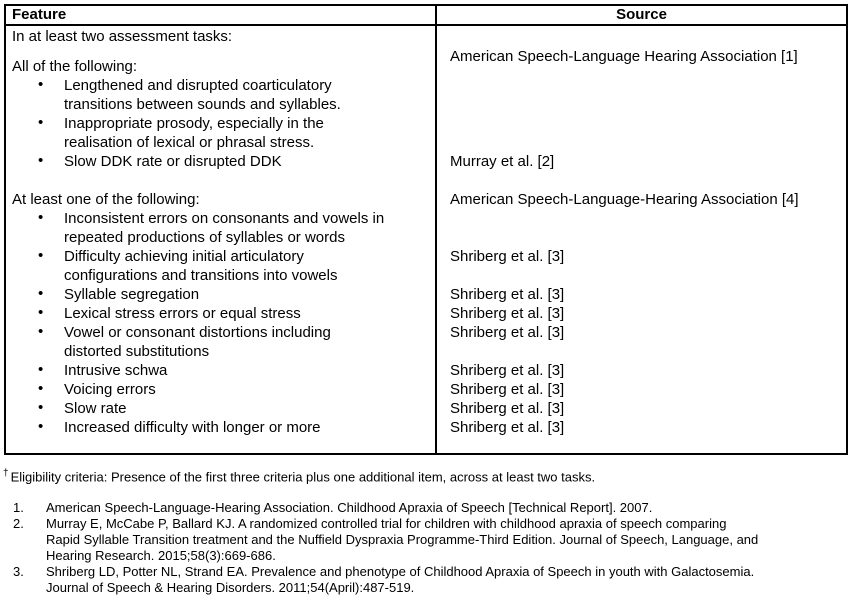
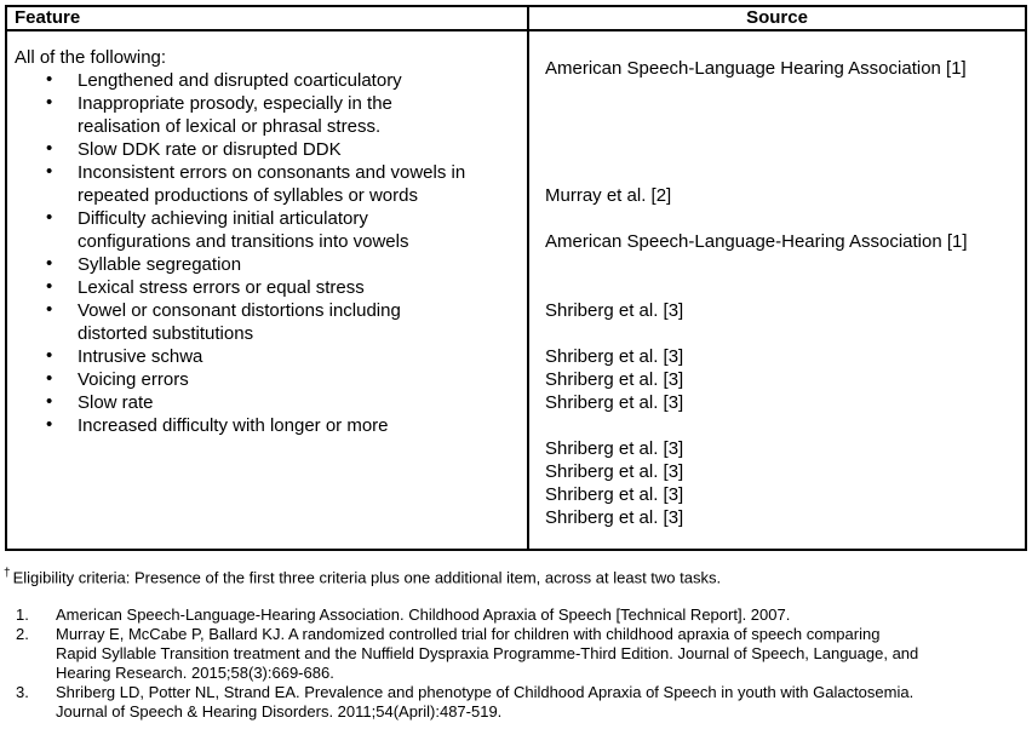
  Feature
  Source
- In at least two assessment tasks:
  All of the following:
  •
  Lengthened and disrupted coarticulatory
- transitions between sounds and syllables.
  •
  Inappropriate prosody, especially in the
  realisation of lexical or phrasal stress.
  •
  Slow DDK rate or disrupted DDK
- At least one of the following:
  •
  Inconsistent errors on consonants and vowels in
  repeated productions of syllables or words
  •
  Difficulty achieving initial articulatory
  configurations and transitions into vowels
  •
  Syllable segregation
  •
  Lexical stress errors or equal stress
  •
  Vowel or consonant distortions including
  distorted substitutions
  •
  Intrusive schwa
  •
  Voicing errors
  •
  Slow rate
  •
  Increased difficulty with longer or more
  American Speech-Language Hearing Association [1]
  Murray et al. [2]
- American Speech-Language-Hearing Association [4]
+ American Speech-Language-Hearing Association [1]
  Shriberg et al. [3]
  Shriberg et al. [3]
  Shriberg et al. [3]
  Shriberg et al. [3]
  Shriberg et al. [3]
  Shriberg et al. [3]
  Shriberg et al. [3]
  Shriberg et al. [3]
  † Eligibility criteria: Presence of the first three criteria plus one additional item, across at least two tasks.
  1.
  American Speech-Language-Hearing Association. Childhood Apraxia of Speech [Technical Report]. 2007.
  2.
  Murray E, McCabe P, Ballard KJ. A randomized controlled trial for children with childhood apraxia of speech comparing
  Rapid Syllable Transition treatment and the Nuffield Dyspraxia Programme-Third Edition. Journal of Speech, Language, and
  Hearing Research. 2015;58(3):669-686.
  3.
  Shriberg LD, Potter NL, Strand EA. Prevalence and phenotype of Childhood Apraxia of Speech in youth with Galactosemia.
  Journal of Speech & Hearing Disorders. 2011;54(April):487-519.
